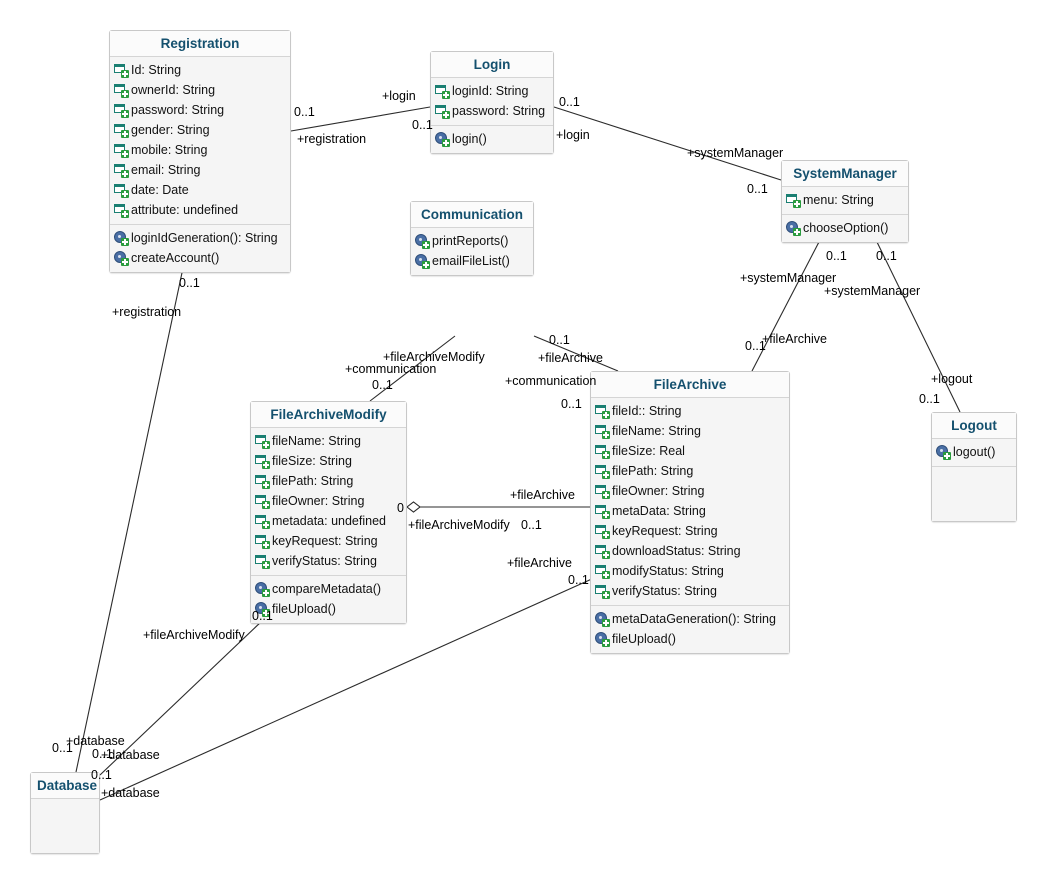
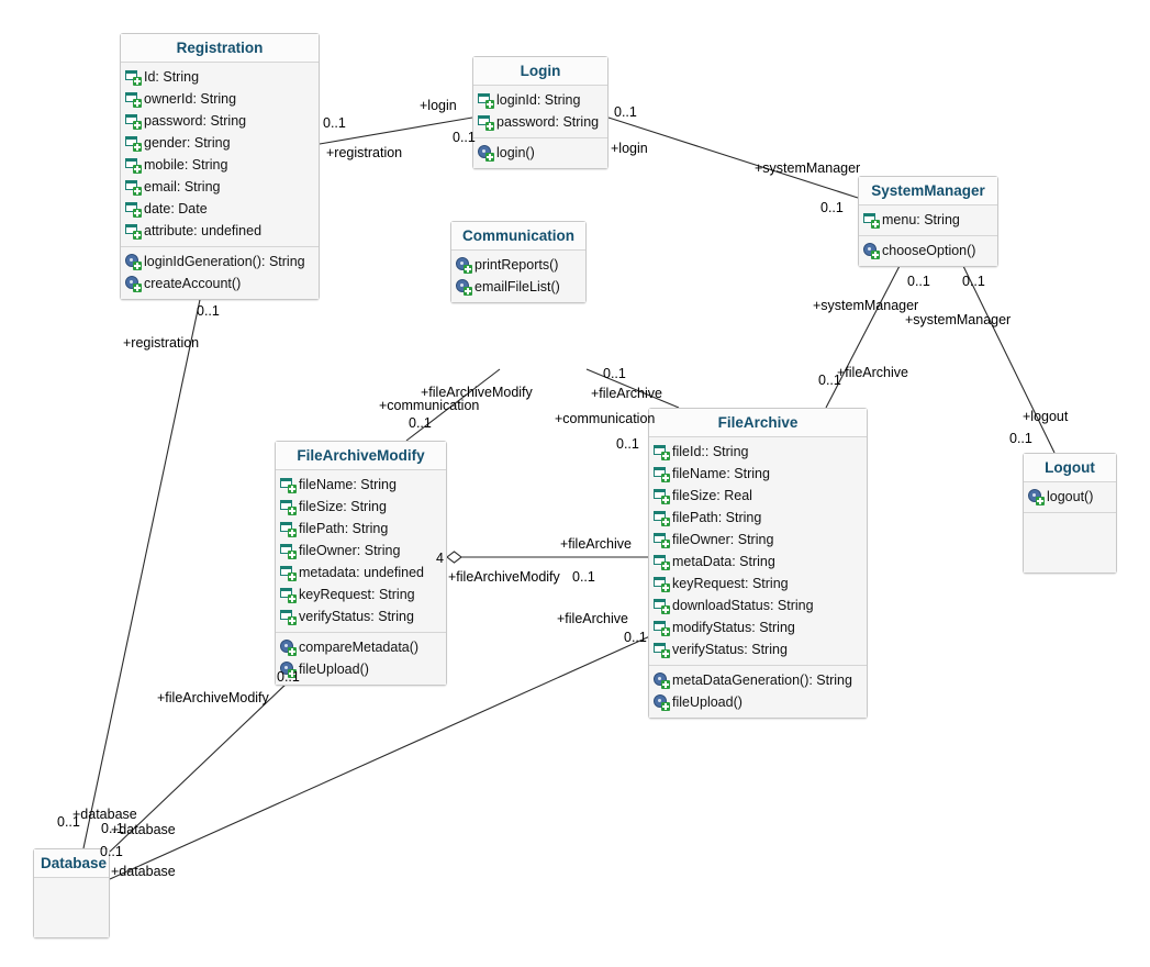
  Registration
  Id: String
  ownerId: String
  password: String
  gender: String
  mobile: String
  email: String
  date: Date
  attribute: undefined
  loginIdGeneration(): String
  createAccount()
  Login
  loginId: String
  password: String
  login()
  SystemManager
  menu: String
  chooseOption()
  Communication
  printReports()
  emailFileList()
  FileArchiveModify
  fileName: String
  fileSize: String
  filePath: String
  fileOwner: String
  metadata: undefined
  keyRequest: String
  verifyStatus: String
  compareMetadata()
  fileUpload()
  FileArchive
  fileId:: String
  fileName: String
  fileSize: Real
  filePath: String
  fileOwner: String
  metaData: String
  keyRequest: String
  downloadStatus: String
  modifyStatus: String
  verifyStatus: String
  metaDataGeneration(): String
  fileUpload()
  Logout
  logout()
  Database
  +login
  0..1
  +registration
  0..1
  0..1
  +login
  +systemManager
  0..1
  0..1
  0..1
  +systemManager
  +systemManager
  +fileArchive
  0..1
  +logout
  0..1
  +fileArchiveModify
  +communication
  0..1
  +fileArchive
  0..1
  +communication
  0..1
  +fileArchive
  +fileArchiveModify
  0..1
- 0
+ 4
  0..1
  +registration
  0..1
  +fileArchiveModify
  0..1
  +database
  0..1
  +database
  0..1
  +database
  0..1
  +fileArchive
